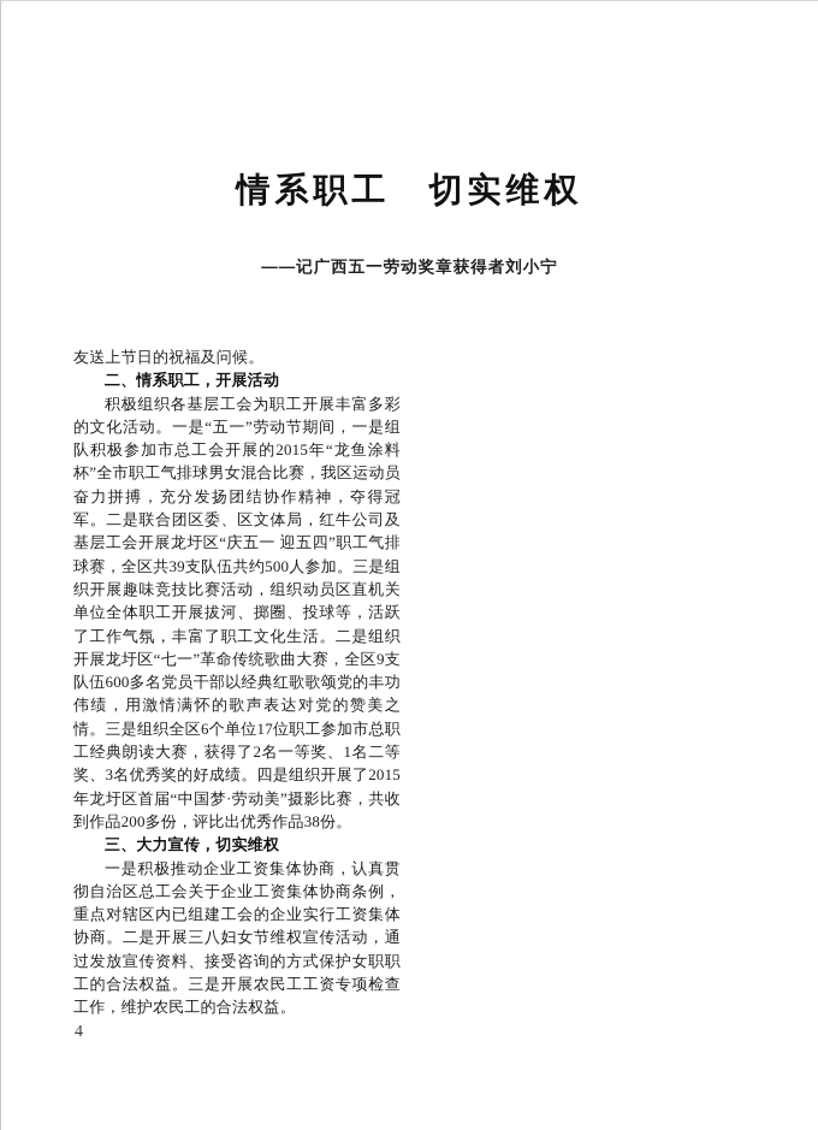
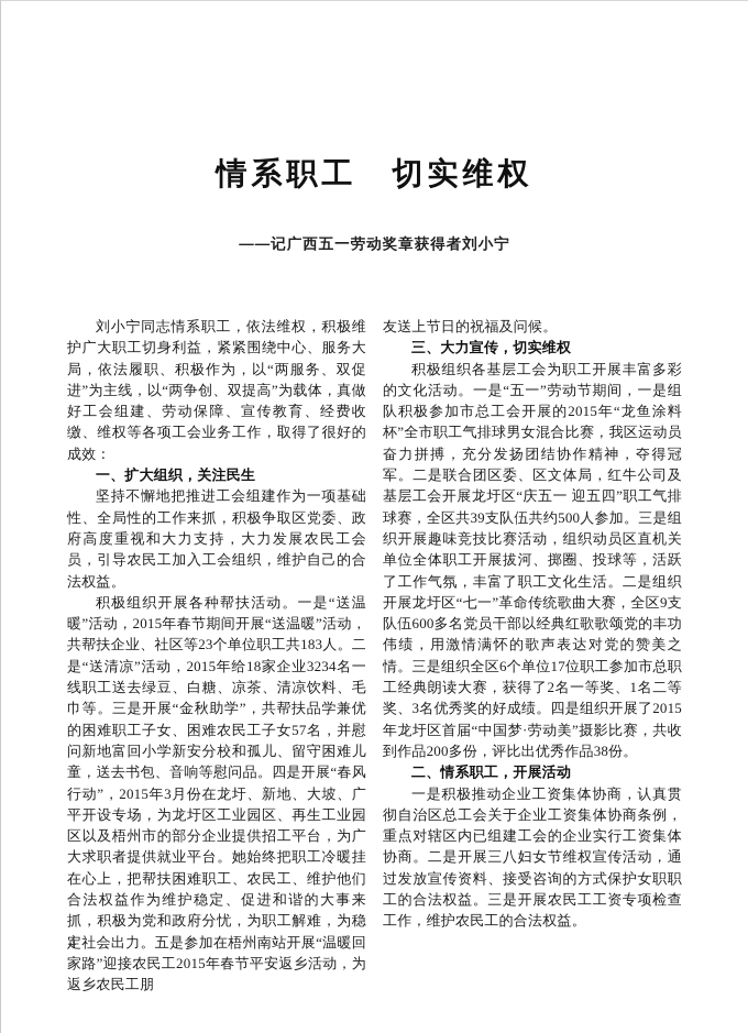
  情系职工 切实维权
  ——记广西五一劳动奖章获得者刘小宁
+ 刘小宁同志情系职工，依法维权，积极维护广大职工切身利益，紧紧围绕中心、服务大局，依法履职、积极作为，以“两服务、双促进”为主线，以“两争创、双提高”为载体，真做好工会组建、劳动保障、宣传教育、经费收缴、维权等各项工会业务工作，取得了很好的成效：
+ 一、扩大组织，关注民生
+ 坚持不懈地把推进工会组建作为一项基础性、全局性的工作来抓，积极争取区党委、政府高度重视和大力支持，大力发展农民工会员，引导农民工加入工会组织，维护自己的合法权益。
+ 积极组织开展各种帮扶活动。一是“送温暖”活动，2015年春节期间开展“送温暖”活动，共帮扶企业、社区等23个单位职工共183人。二是“送清凉”活动，2015年给18家企业3234名一线职工送去绿豆、白糖、凉茶、清凉饮料、毛巾等。三是开展“金秋助学”，共帮扶品学兼优的困难职工子女、困难农民工子女57名，并慰问新地富回小学新安分校和孤儿、留守困难儿童，送去书包、音响等慰问品。四是开展“春风行动”，2015年3月份在龙圩、新地、大坡、广平开设专场，为龙圩区工业园区、再生工业园区以及梧州市的部分企业提供招工平台，为广大求职者提供就业平台。她始终把职工冷暖挂在心上，把帮扶困难职工、农民工、维护他们合法权益作为维护稳定、促进和谐的大事来抓，积极为党和政府分忧，为职工解难，为稳定社会出力。五是参加在梧州南站开展“温暖回家路”迎接农民工2015年春节平安返乡活动，为返乡农民工朋
  友送上节日的祝福及问候。
- 二、情系职工，开展活动
+ 三、大力宣传，切实维权
  积极组织各基层工会为职工开展丰富多彩的文化活动。一是“五一”劳动节期间，一是组队积极参加市总工会开展的2015年“龙鱼涂料杯”全市职工气排球男女混合比赛，我区运动员奋力拼搏，充分发扬团结协作精神，夺得冠军。二是联合团区委、区文体局，红牛公司及基层工会开展龙圩区“庆五一 迎五四”职工气排球赛，全区共39支队伍共约500人参加。三是组织开展趣味竞技比赛活动，组织动员区直机关单位全体职工开展拔河、掷圈、投球等，活跃了工作气氛，丰富了职工文化生活。二是组织开展龙圩区“七一”革命传统歌曲大赛，全区9支队伍600多名党员干部以经典红歌歌颂党的丰功伟绩，用激情满怀的歌声表达对党的赞美之情。三是组织全区6个单位17位职工参加市总职工经典朗读大赛，获得了2名一等奖、1名二等奖、3名优秀奖的好成绩。四是组织开展了2015年龙圩区首届“中国梦·劳动美”摄影比赛，共收到作品200多份，评比出优秀作品38份。
- 三、大力宣传，切实维权
+ 二、情系职工，开展活动
  一是积极推动企业工资集体协商，认真贯彻自治区总工会关于企业工资集体协商条例，重点对辖区内已组建工会的企业实行工资集体协商。二是开展三八妇女节维权宣传活动，通过发放宣传资料、接受咨询的方式保护女职职工的合法权益。三是开展农民工工资专项检查工作，维护农民工的合法权益。
  4
